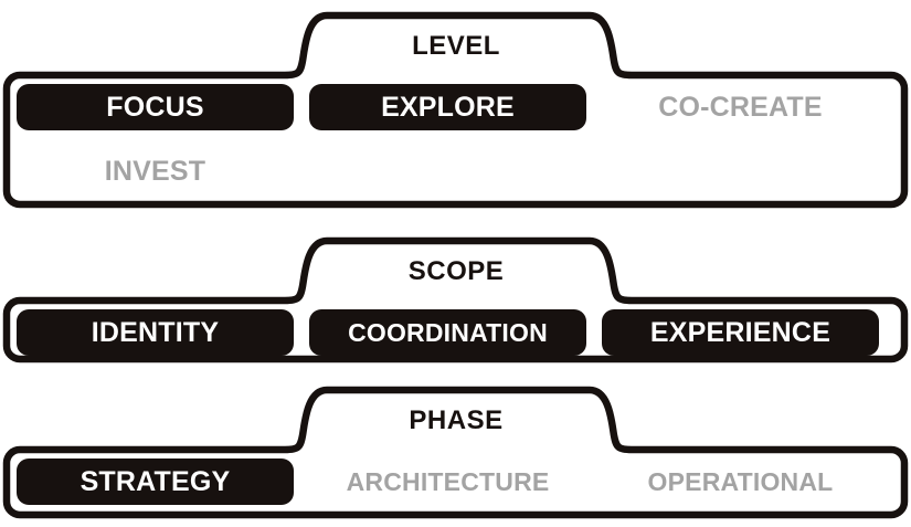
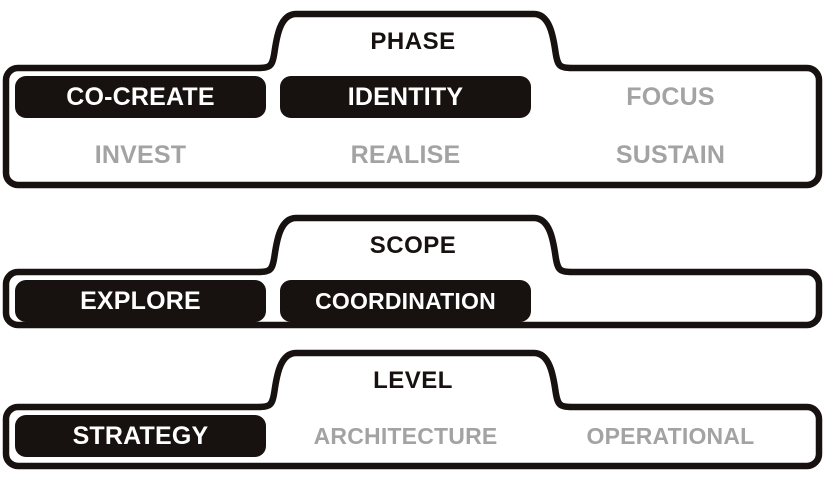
- LEVEL
+ PHASE
- FOCUS
+ CO-CREATE
- EXPLORE
+ IDENTITY
- CO-CREATE
+ FOCUS
  INVEST
+ REALISE
+ SUSTAIN
  SCOPE
- IDENTITY
+ EXPLORE
  COORDINATION
- EXPERIENCE
- PHASE
+ LEVEL
  STRATEGY
  ARCHITECTURE
  OPERATIONAL
